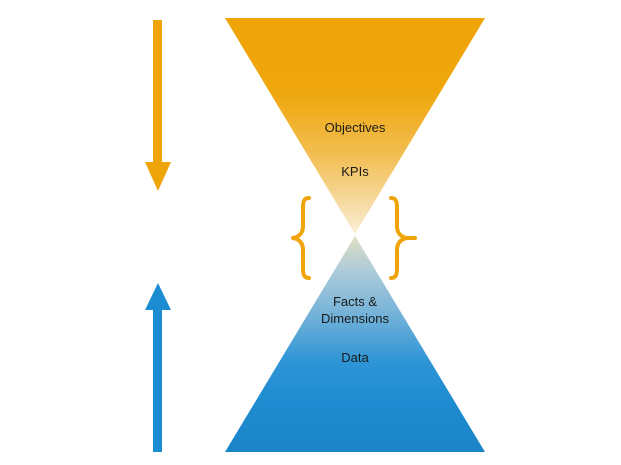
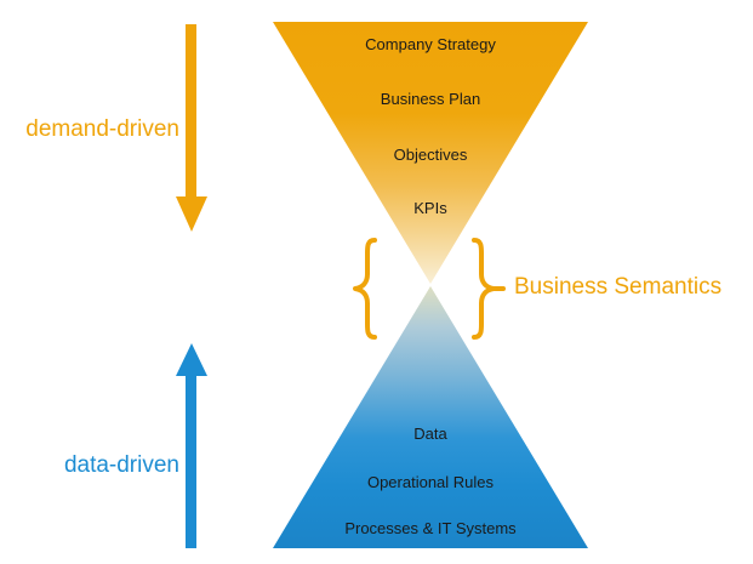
+ demand-driven
+ data-driven
+ Company Strategy
+ Business Plan
  Objectives
  KPIs
- Facts & Dimensions
  Data
+ Operational Rules
+ Processes & IT Systems
+ Business Semantics
